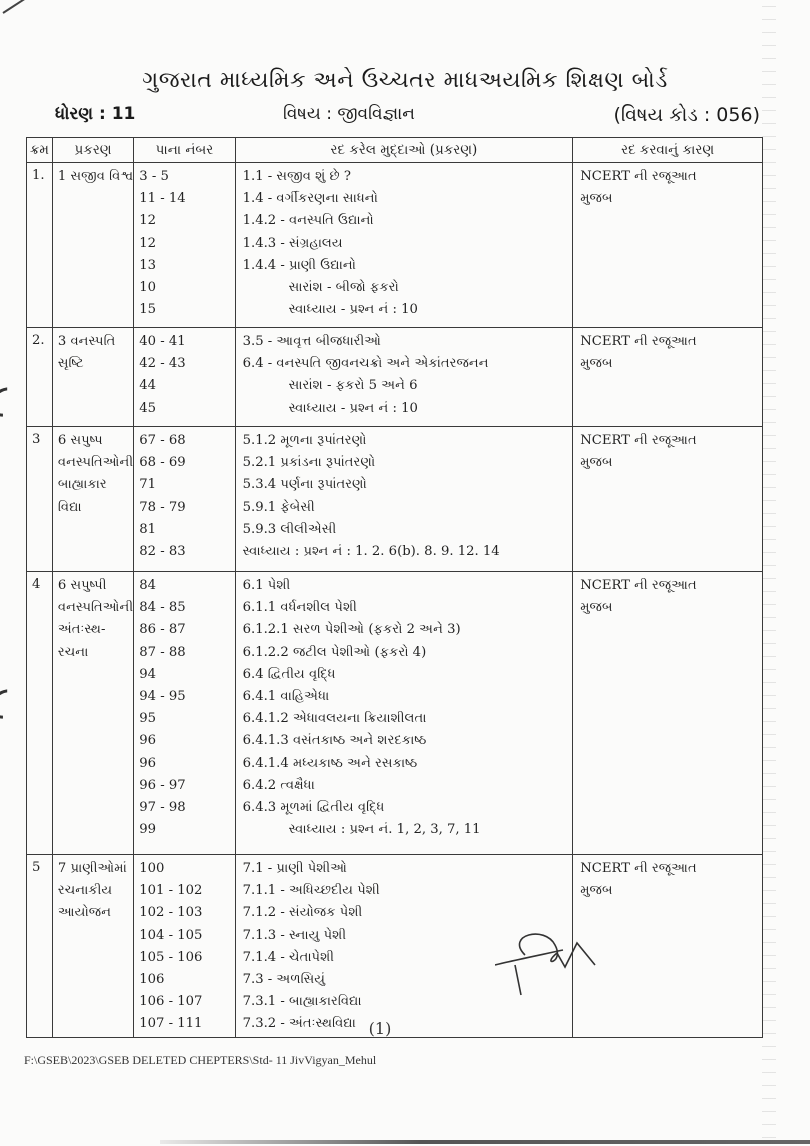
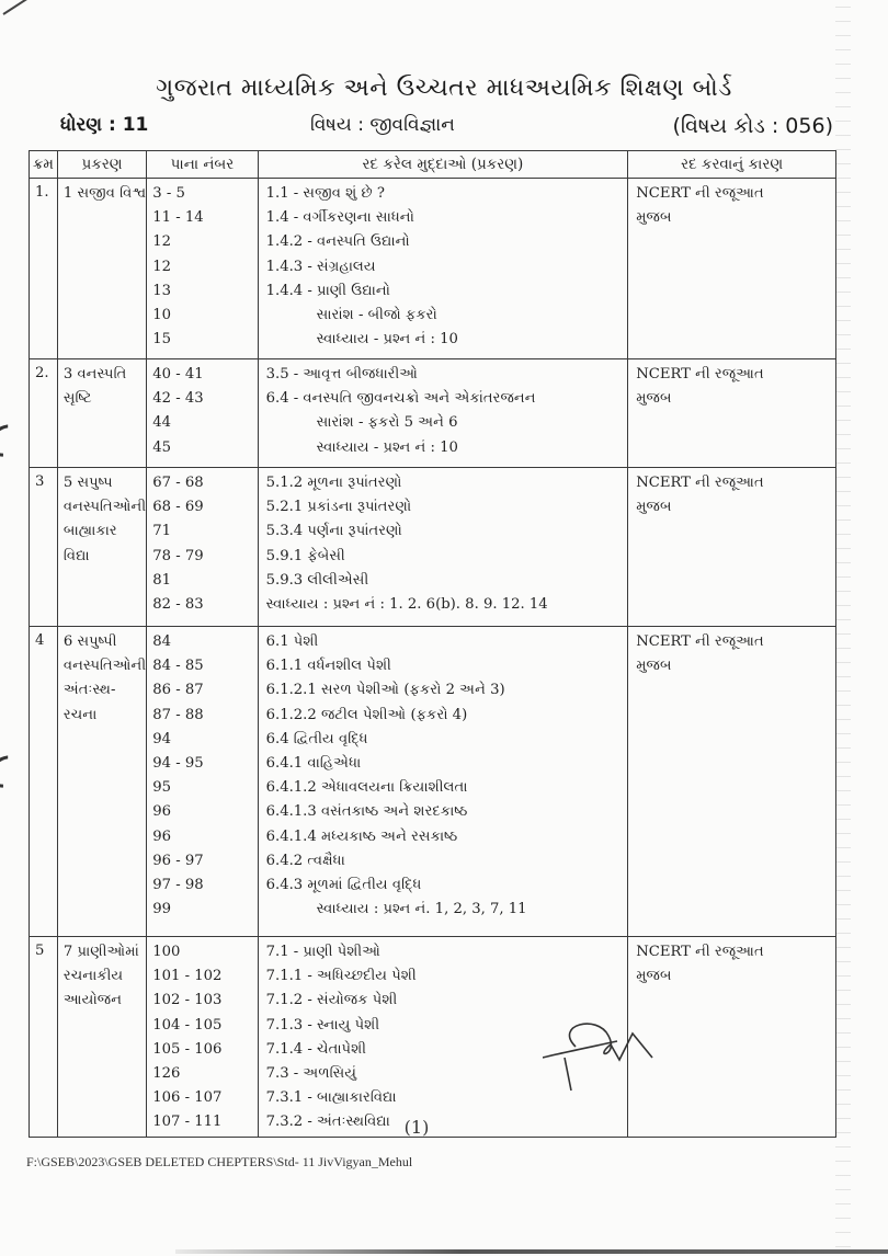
  ગુજરાત માધ્યમિક અને ઉચ્ચતર માધઅયમિક શિક્ષણ બોર્ડ
  ધોરણ : 11
  વિષય : જીવવિજ્ઞાન
  (વિષય કોડ : 056)
  ક્રમ	પ્રકરણ	પાના નંબર	રદ કરેલ મુદ્દાઓ (પ્રકરણ)	રદ કરવાનું કારણ
  1.	1 સજીવ વિશ્વ	3 - 511 - 141212131015	1.1 - સજીવ શું છે ?1.4 - વર્ગીકરણના સાધનો1.4.2 - વનસ્પતિ ઉદ્યાનો1.4.3 - સંગ્રહાલય1.4.4 - પ્રાણી ઉદ્યાનોસારાંશ - બીજો ફકરોસ્વાધ્યાય - પ્રશ્ન નં : 10	NCERT ની રજૂઆતમુજબ
  2.	3 વનસ્પતિ સૃષ્ટિ	40 - 4142 - 434445	3.5 - આવૃત્ત બીજધારીઓ6.4 - વનસ્પતિ જીવનચક્રો અને એકાંતરજનનસારાંશ - ફકરો 5 અને 6સ્વાધ્યાય - પ્રશ્ન નં : 10	NCERT ની રજૂઆતમુજબ
- 3	6 સપુષ્પવનસ્પતિઓનીબાહ્યાકારવિદ્યા	67 - 6868 - 697178 - 798182 - 83	5.1.2 મૂળના રૂપાંતરણો5.2.1 પ્રકાંડના રૂપાંતરણો5.3.4 પર્ણના રૂપાંતરણો5.9.1 ફેબેસી5.9.3 લીલીએસીસ્વાધ્યાય : પ્રશ્ન નં : 1. 2. 6(b). 8. 9. 12. 14	NCERT ની રજૂઆતમુજબ
+ 3	5 સપુષ્પવનસ્પતિઓનીબાહ્યાકારવિદ્યા	67 - 6868 - 697178 - 798182 - 83	5.1.2 મૂળના રૂપાંતરણો5.2.1 પ્રકાંડના રૂપાંતરણો5.3.4 પર્ણના રૂપાંતરણો5.9.1 ફેબેસી5.9.3 લીલીએસીસ્વાધ્યાય : પ્રશ્ન નં : 1. 2. 6(b). 8. 9. 12. 14	NCERT ની રજૂઆતમુજબ
  4	6 સપુષ્પીવનસ્પતિઓનીઅંતઃસ્થ-રચના	8484 - 8586 - 8787 - 889494 - 9595969696 - 9797 - 9899	6.1 પેશી6.1.1 વર્ધનશીલ પેશી6.1.2.1 સરળ પેશીઓ (ફકરો 2 અને 3)6.1.2.2 જટીલ પેશીઓ (ફકરો 4)6.4 દ્વિતીય વૃદ્ધિ6.4.1 વાહિએધા6.4.1.2 એધાવલયના ક્રિયાશીલતા6.4.1.3 વસંતકાષ્ઠ અને શરદકાષ્ઠ6.4.1.4 મધ્યકાષ્ઠ અને રસકાષ્ઠ6.4.2 ત્વક્ષૈધા6.4.3 મૂળમાં દ્વિતીય વૃદ્ધિસ્વાધ્યાય : પ્રશ્ન નં. 1, 2, 3, 7, 11	NCERT ની રજૂઆતમુજબ
- 5	7 પ્રાણીઓમાંરચનાકીયઆયોજન	100101 - 102102 - 103104 - 105105 - 106106106 - 107107 - 111	7.1 - પ્રાણી પેશીઓ7.1.1 - અધિચ્છદીય પેશી7.1.2 - સંયોજક પેશી7.1.3 - સ્નાયુ પેશી7.1.4 - ચેતાપેશી7.3 - અળસિયું7.3.1 - બાહ્યાકારવિદ્યા7.3.2 - અંતઃસ્થવિદ્યા	NCERT ની રજૂઆતમુજબ
+ 5	7 પ્રાણીઓમાંરચનાકીયઆયોજન	100101 - 102102 - 103104 - 105105 - 106126106 - 107107 - 111	7.1 - પ્રાણી પેશીઓ7.1.1 - અધિચ્છદીય પેશી7.1.2 - સંયોજક પેશી7.1.3 - સ્નાયુ પેશી7.1.4 - ચેતાપેશી7.3 - અળસિયું7.3.1 - બાહ્યાકારવિદ્યા7.3.2 - અંતઃસ્થવિદ્યા	NCERT ની રજૂઆતમુજબ
  (1)
  F:\GSEB\2023\GSEB DELETED CHEPTERS\Std- 11 JivVigyan_Mehul
